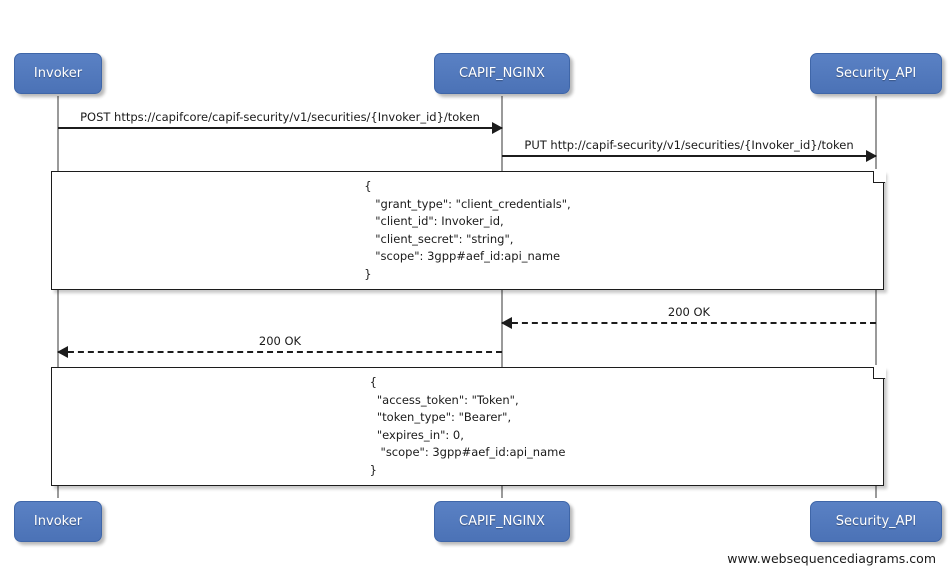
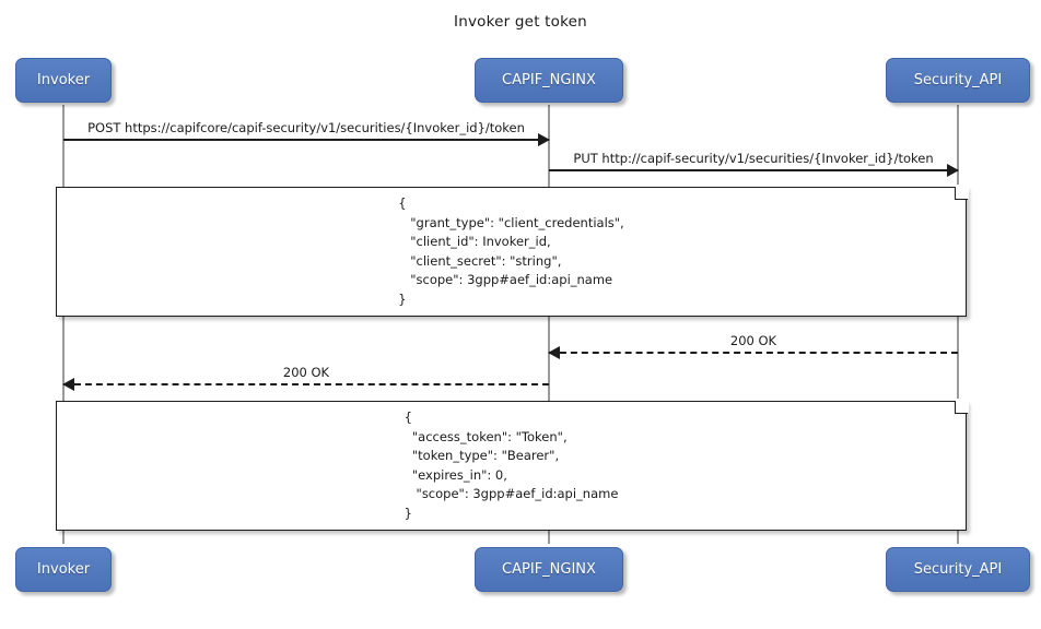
+ Invoker get token
  Invoker
  CAPIF_NGINX
  Security_API
  POST https://capifcore/capif-security/v1/securities/{Invoker_id}/token
  PUT http://capif-security/v1/securities/{Invoker_id}/token
  200 OK
  200 OK
  {
  "grant_type": "client_credentials",
  "client_id": Invoker_id,
  "client_secret": "string",
  "scope": 3gpp#aef_id:api_name
  }
  {
  "access_token": "Token",
  "token_type": "Bearer",
  "expires_in": 0,
  "scope": 3gpp#aef_id:api_name
  }
  Invoker
  CAPIF_NGINX
  Security_API
- www.websequencediagrams.com
